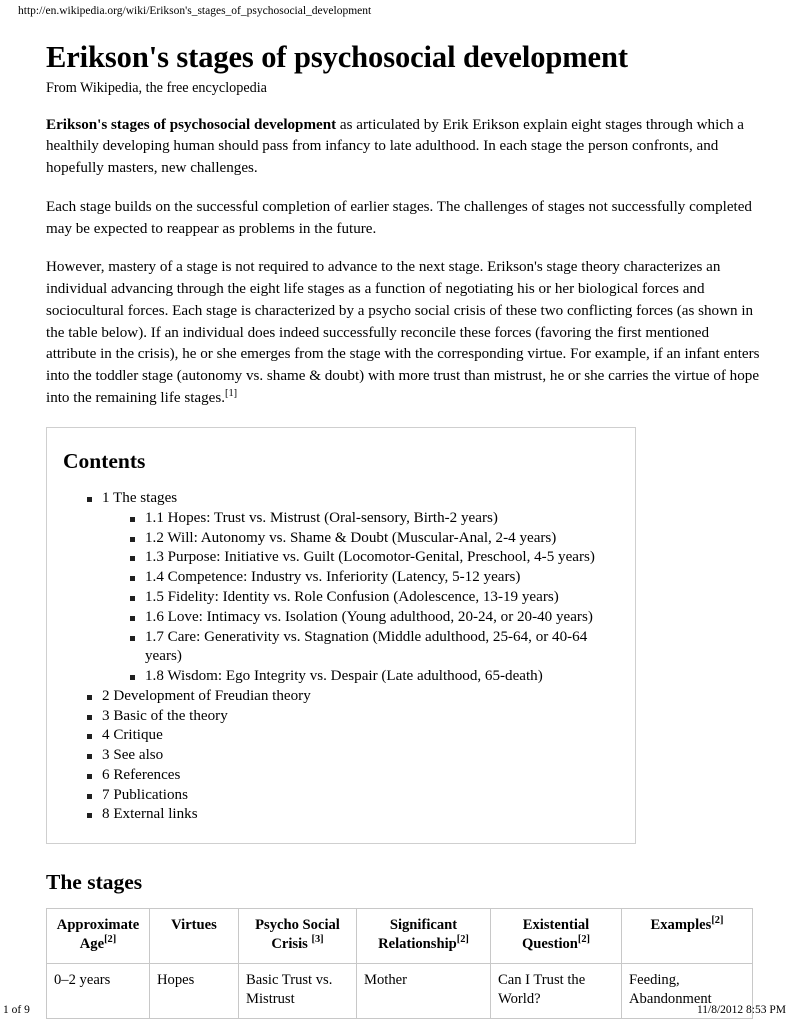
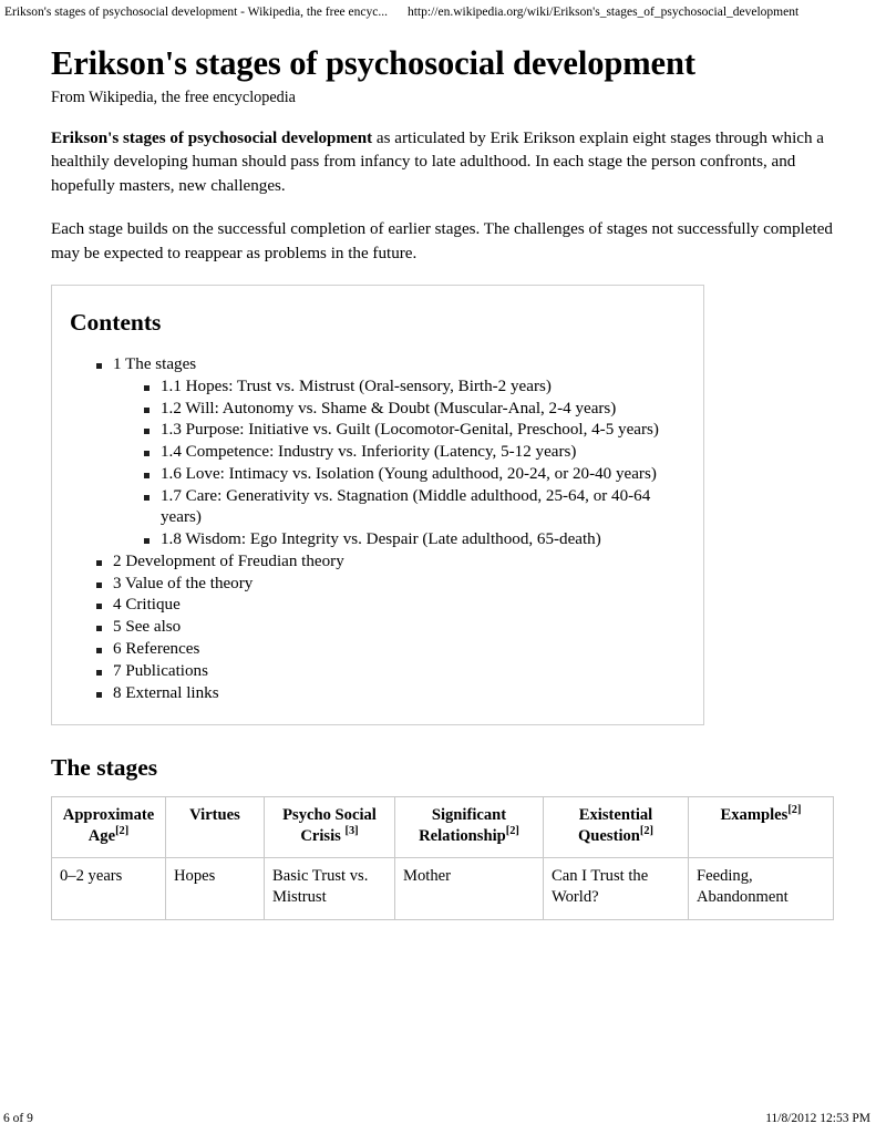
+ Erikson's stages of psychosocial development - Wikipedia, the free encyc...
  http://en.wikipedia.org/wiki/Erikson's_stages_of_psychosocial_development
  Erikson's stages of psychosocial development
  From Wikipedia, the free encyclopedia
  Erikson's stages of psychosocial development as articulated by Erik Erikson explain eight stages through which a healthily developing human should pass from infancy to late adulthood. In each stage the person confronts, and hopefully masters, new challenges.
  Each stage builds on the successful completion of earlier stages. The challenges of stages not successfully completed may be expected to reappear as problems in the future.
- However, mastery of a stage is not required to advance to the next stage. Erikson's stage theory characterizes an individual advancing through the eight life stages as a function of negotiating his or her biological forces and sociocultural forces. Each stage is characterized by a psycho social crisis of these two conflicting forces (as shown in the table below). If an individual does indeed successfully reconcile these forces (favoring the first mentioned attribute in the crisis), he or she emerges from the stage with the corresponding virtue. For example, if an infant enters into the toddler stage (autonomy vs. shame & doubt) with more trust than mistrust, he or she carries the virtue of hope into the remaining life stages.[1]
  Contents
  1 The stages
  1.1 Hopes: Trust vs. Mistrust (Oral-sensory, Birth-2 years)
  1.2 Will: Autonomy vs. Shame & Doubt (Muscular-Anal, 2-4 years)
  1.3 Purpose: Initiative vs. Guilt (Locomotor-Genital, Preschool, 4-5 years)
  1.4 Competence: Industry vs. Inferiority (Latency, 5-12 years)
- 1.5 Fidelity: Identity vs. Role Confusion (Adolescence, 13-19 years)
  1.6 Love: Intimacy vs. Isolation (Young adulthood, 20-24, or 20-40 years)
  1.7 Care: Generativity vs. Stagnation (Middle adulthood, 25-64, or 40-64 years)
  1.8 Wisdom: Ego Integrity vs. Despair (Late adulthood, 65-death)
  2 Development of Freudian theory
- 3 Basic of the theory
+ 3 Value of the theory
  4 Critique
- 3 See also
+ 5 See also
  6 References
  7 Publications
  8 External links
  The stages
  Approximate Age[2]	Virtues	Psycho Social Crisis [3]	Significant Relationship[2]	Existential Question[2]	Examples[2]
  0–2 years	Hopes	Basic Trust vs. Mistrust	Mother	Can I Trust the World?	Feeding, Abandonment
- 1 of 9
+ 6 of 9
- 11/8/2012 8:53 PM
+ 11/8/2012 12:53 PM
